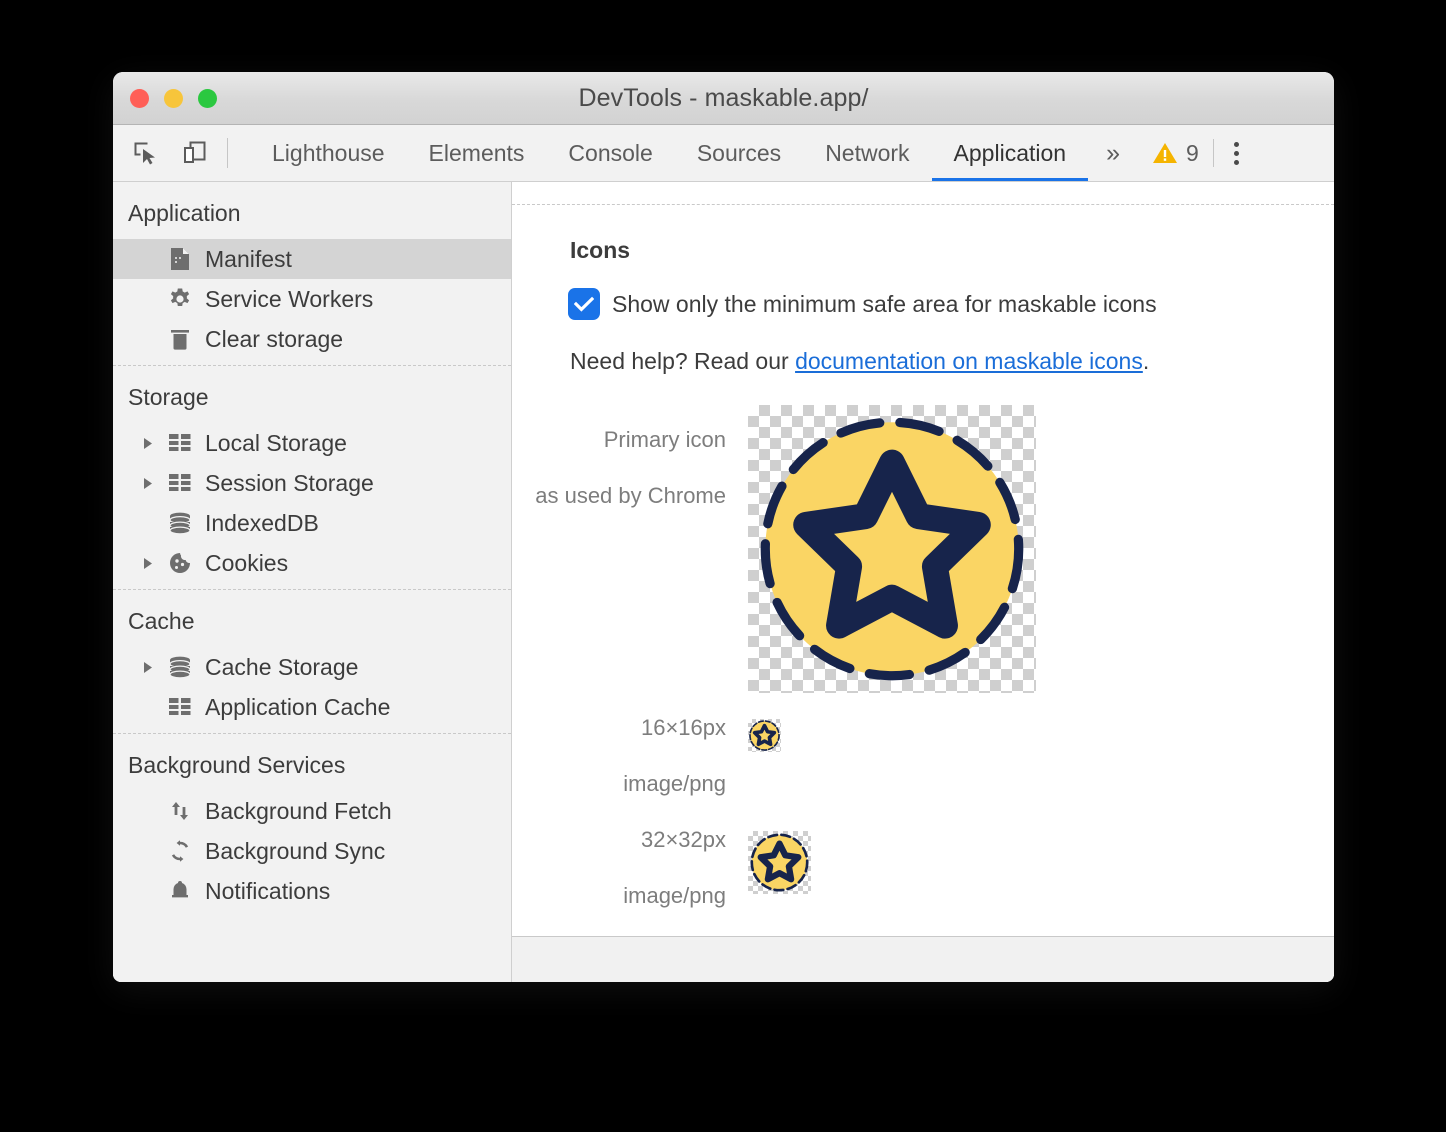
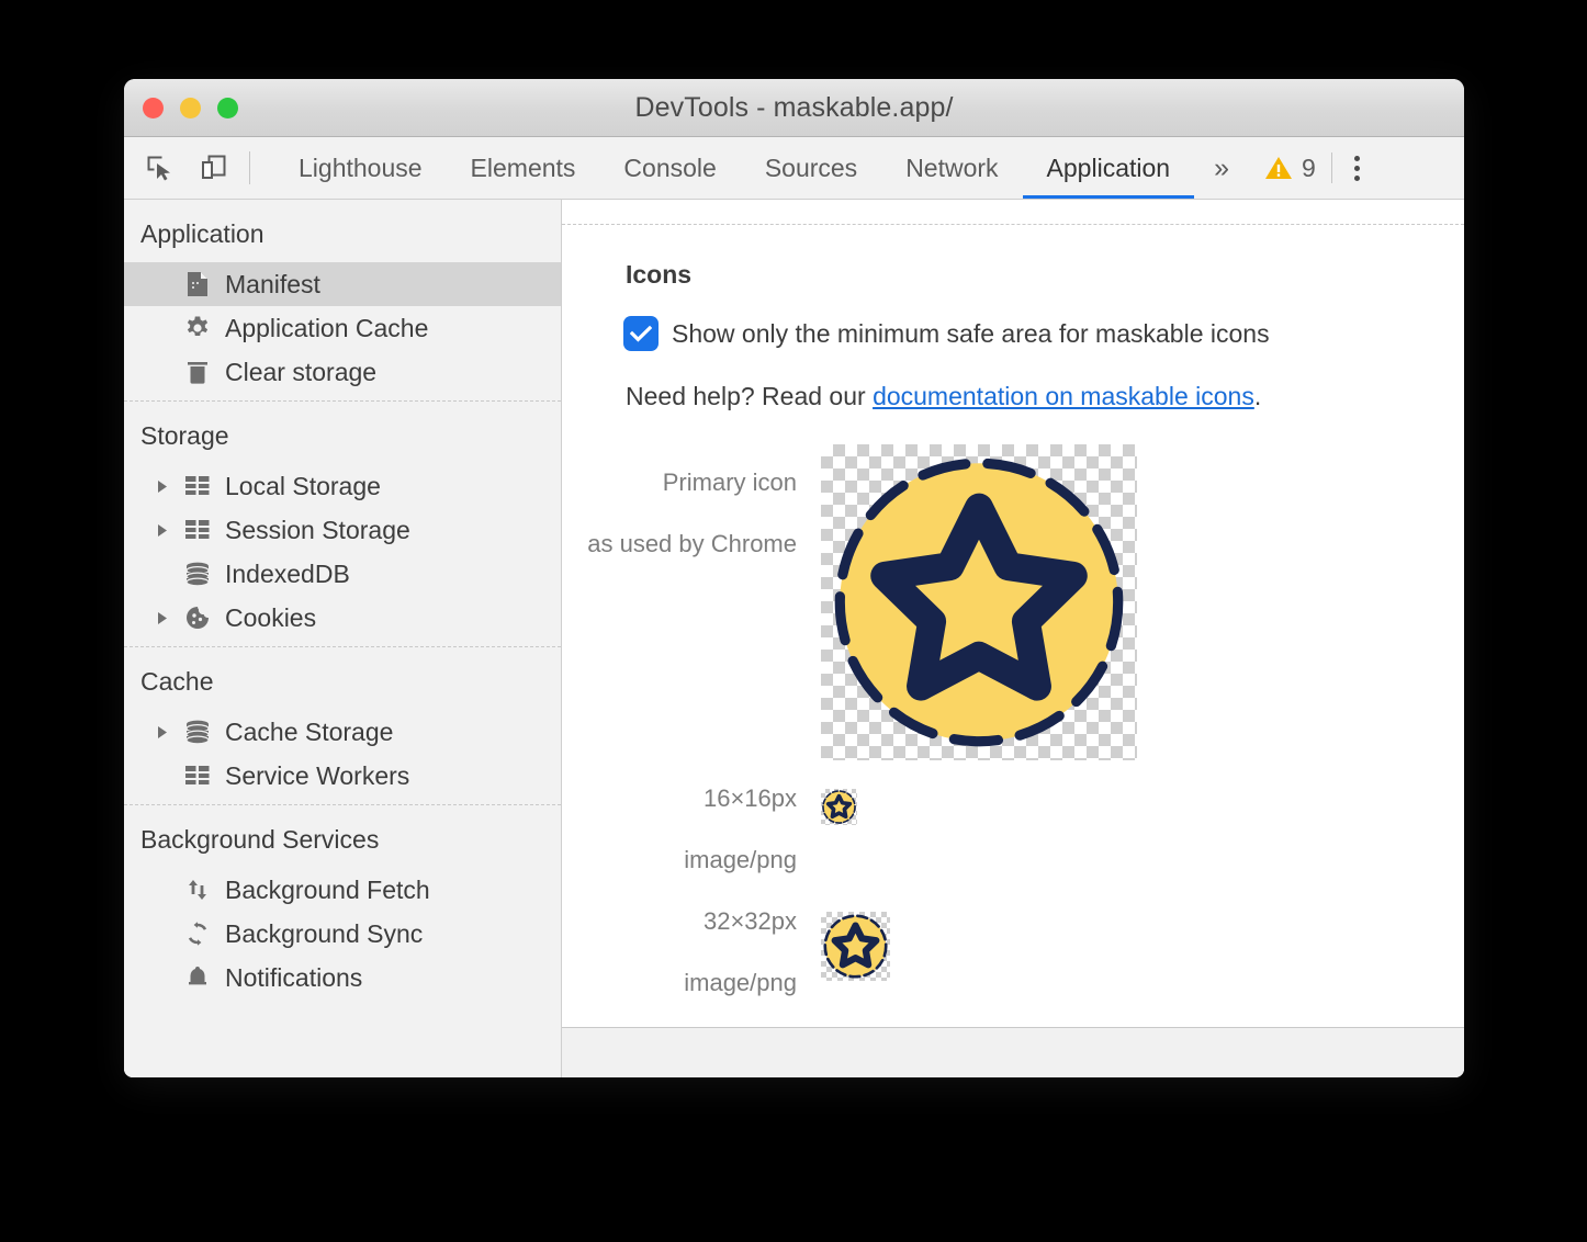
  DevTools - maskable.app/
  Lighthouse
  Elements
  Console
  Sources
  Network
  Application
  »
  9
  Application
  Manifest
- Service Workers
+ Application Cache
  Clear storage
  Storage
  Local Storage
  Session Storage
  IndexedDB
  Cookies
  Cache
  Cache Storage
- Application Cache
+ Service Workers
  Background Services
  Background Fetch
  Background Sync
  Notifications
  Icons
  Show only the minimum safe area for maskable icons
  Need help? Read our documentation on maskable icons.
  Primary icon
  as used by Chrome
  16×16px
  image/png
  32×32px
  image/png
